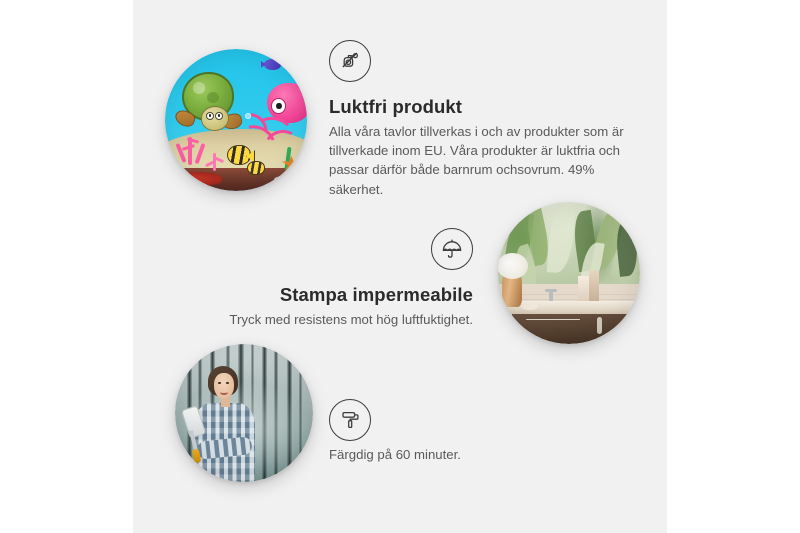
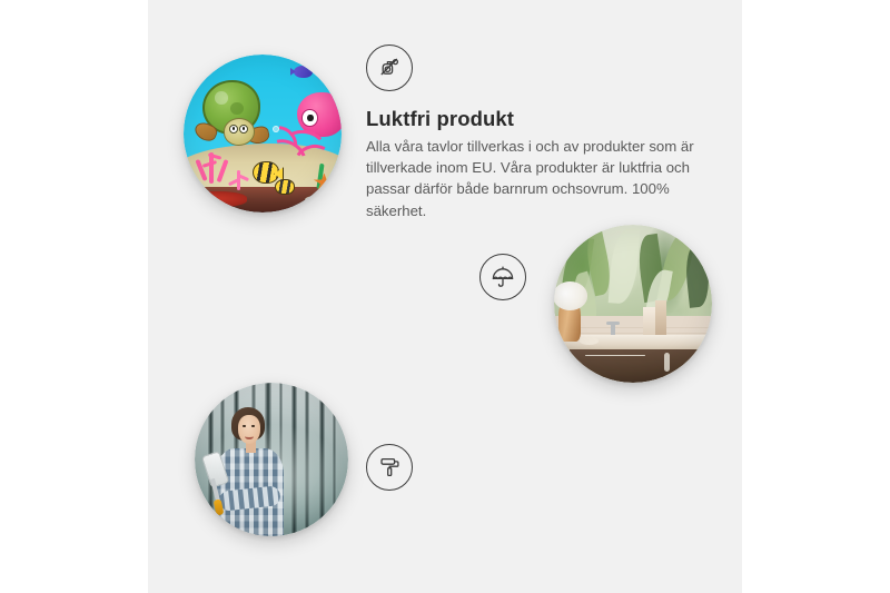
  Luktfri produkt
- Alla våra tavlor tillverkas i och av produkter som är tillverkade inom EU. Våra produkter är luktfria och passar därför både barnrum ochsovrum. 49% säkerhet.
+ Alla våra tavlor tillverkas i och av produkter som är tillverkade inom EU. Våra produkter är luktfria och passar därför både barnrum ochsovrum. 100% säkerhet.
- Stampa impermeabile
- Tryck med resistens mot hög luftfuktighet.
- Färgdig på 60 minuter.
